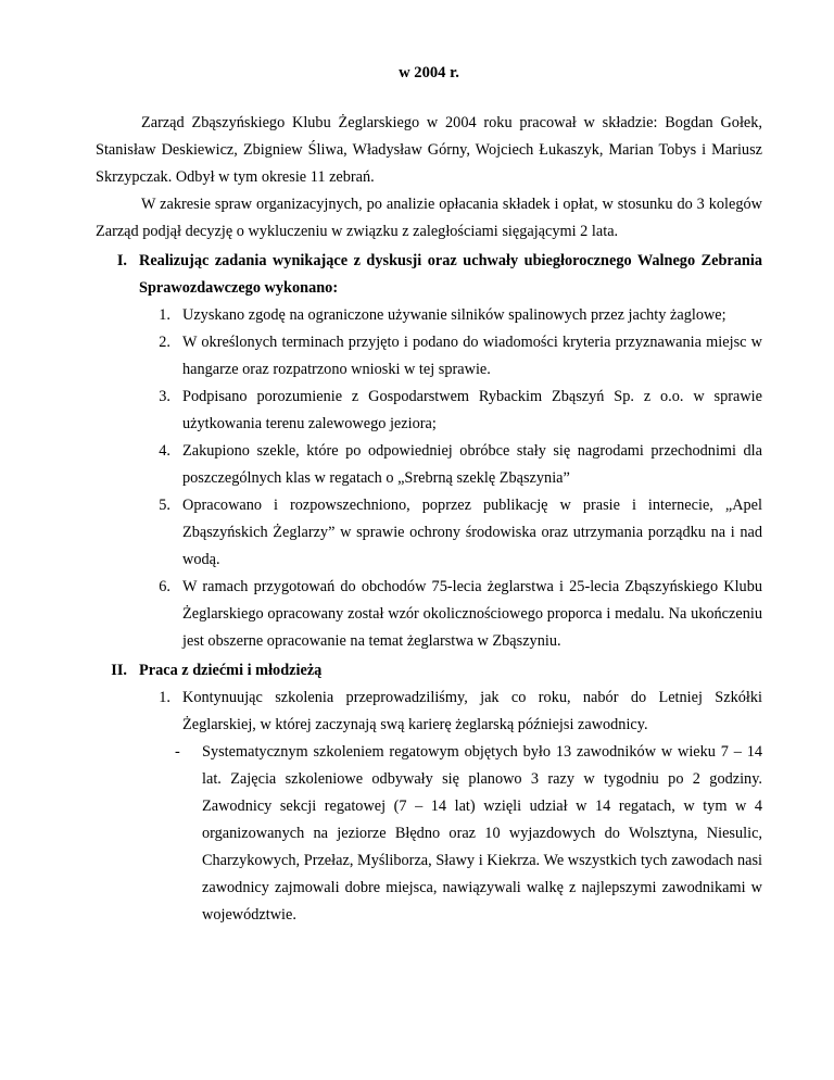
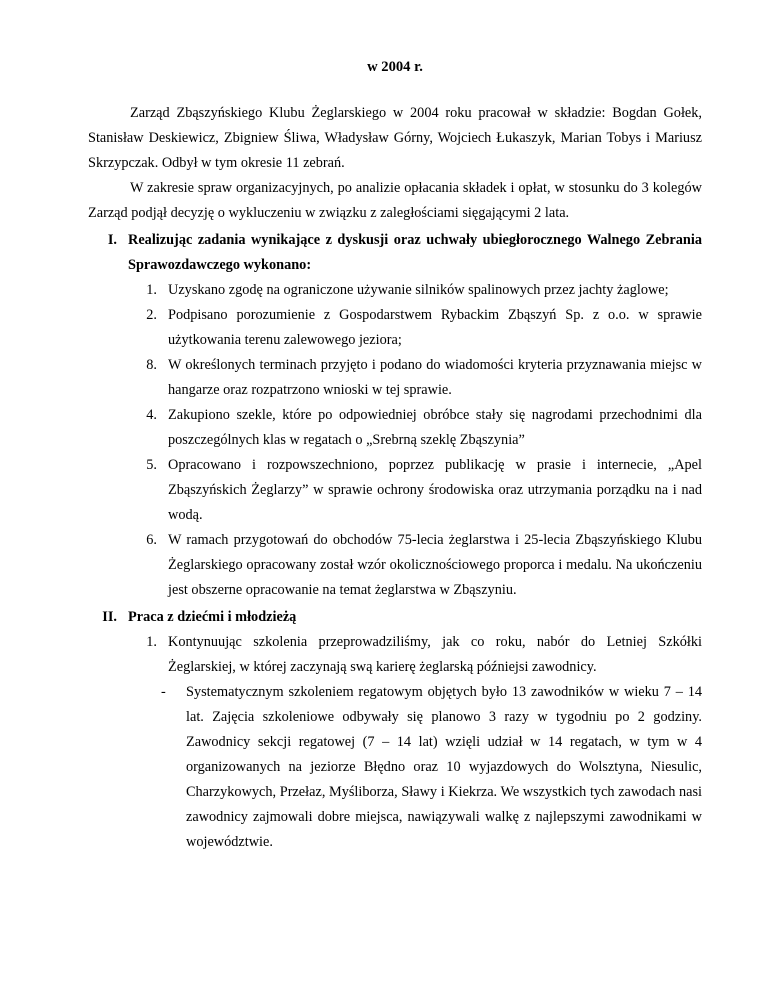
  w 2004 r.
  Zarząd Zbąszyńskiego Klubu Żeglarskiego w 2004 roku pracował w składzie: Bogdan Gołek, Stanisław Deskiewicz, Zbigniew Śliwa, Władysław Górny, Wojciech Łukaszyk, Marian Tobys i Mariusz Skrzypczak. Odbył w tym okresie 11 zebrań.
  W zakresie spraw organizacyjnych, po analizie opłacania składek i opłat, w stosunku do 3 kolegów Zarząd podjął decyzję o wykluczeniu w związku z zaległościami sięgającymi 2 lata.
  I.
  Realizując zadania wynikające z dyskusji oraz uchwały ubiegłorocznego Walnego Zebrania Sprawozdawczego wykonano:
  1.
  Uzyskano zgodę na ograniczone używanie silników spalinowych przez jachty żaglowe;
  2.
- W określonych terminach przyjęto i podano do wiadomości kryteria przyznawania miejsc w hangarze oraz rozpatrzono wnioski w tej sprawie.
+ Podpisano porozumienie z Gospodarstwem Rybackim Zbąszyń Sp. z o.o. w sprawie użytkowania terenu zalewowego jeziora;
- 3.
+ 8.
- Podpisano porozumienie z Gospodarstwem Rybackim Zbąszyń Sp. z o.o. w sprawie użytkowania terenu zalewowego jeziora;
+ W określonych terminach przyjęto i podano do wiadomości kryteria przyznawania miejsc w hangarze oraz rozpatrzono wnioski w tej sprawie.
  4.
  Zakupiono szekle, które po odpowiedniej obróbce stały się nagrodami przechodnimi dla poszczególnych klas w regatach o „Srebrną szeklę Zbąszynia”
  5.
  Opracowano i rozpowszechniono, poprzez publikację w prasie i internecie, „Apel Zbąszyńskich Żeglarzy” w sprawie ochrony środowiska oraz utrzymania porządku na i nad wodą.
  6.
  W ramach przygotowań do obchodów 75-lecia żeglarstwa i 25-lecia Zbąszyńskiego Klubu Żeglarskiego opracowany został wzór okolicznościowego proporca i medalu. Na ukończeniu jest obszerne opracowanie na temat żeglarstwa w Zbąszyniu.
  II.
  Praca z dziećmi i młodzieżą
  1.
  Kontynuując szkolenia przeprowadziliśmy, jak co roku, nabór do Letniej Szkółki Żeglarskiej, w której zaczynają swą karierę żeglarską późniejsi zawodnicy.
  -
  Systematycznym szkoleniem regatowym objętych było 13 zawodników w wieku 7 – 14 lat. Zajęcia szkoleniowe odbywały się planowo 3 razy w tygodniu po 2 godziny. Zawodnicy sekcji regatowej (7 – 14 lat) wzięli udział w 14 regatach, w tym w 4 organizowanych na jeziorze Błędno oraz 10 wyjazdowych do Wolsztyna, Niesulic, Charzykowych, Przełaz, Myśliborza, Sławy i Kiekrza. We wszystkich tych zawodach nasi zawodnicy zajmowali dobre miejsca, nawiązywali walkę z najlepszymi zawodnikami w województwie.
